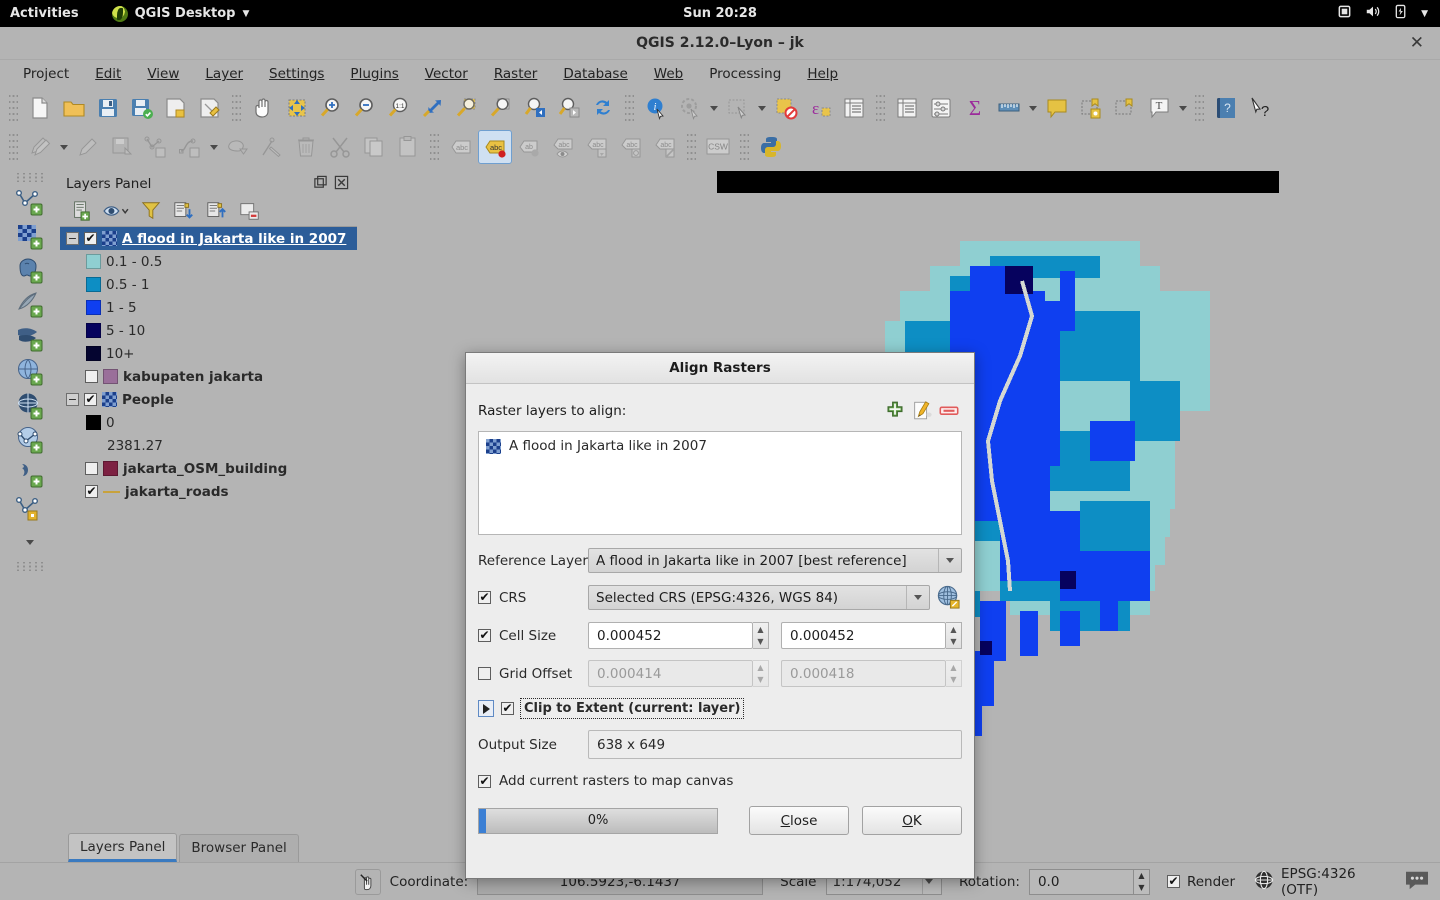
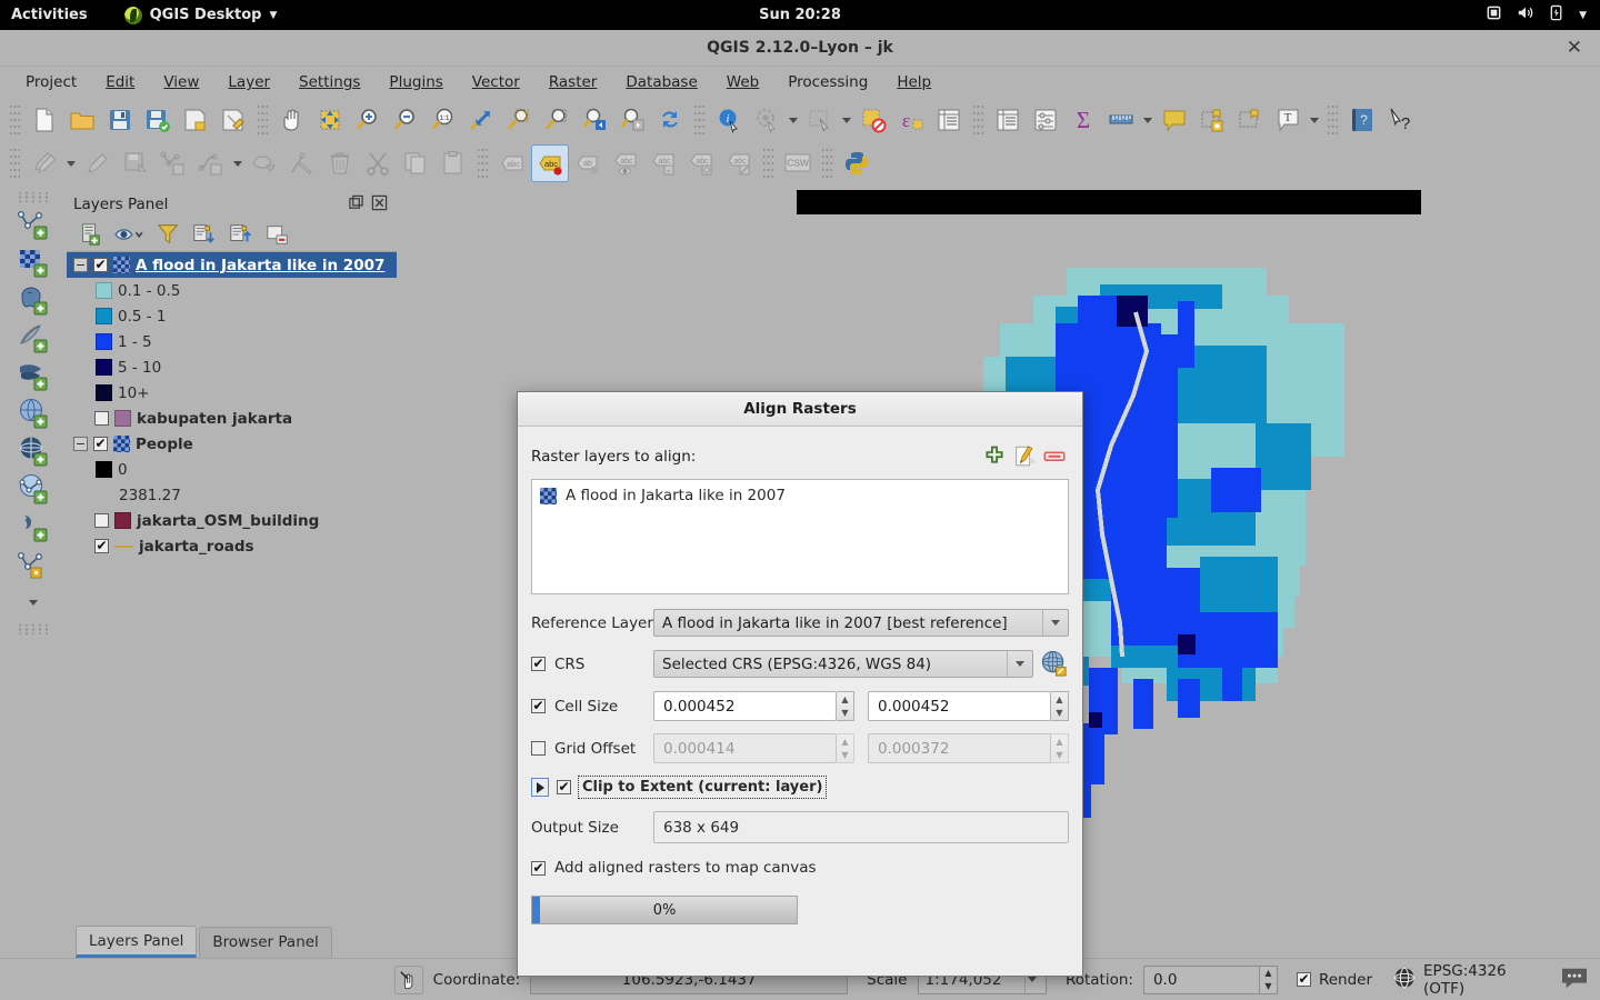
  Activities
  QGIS Desktop
  ▼
  Sun 20:28
  ▼
  QGIS 2.12.0–Lyon – jk
  ✕
  Project
  Edit
  View
  Layer
  Settings
  Plugins
  Vector
  Raster
  Database
  Web
  Processing
  Help
  i
  ε
  Σ
  T
  ?
  ?
  abc
  abc
  CSW
  Layers Panel
  −
  A flood in Jakarta like in 2007
  0.1 - 0.5
  0.5 - 1
  1 - 5
  5 - 10
  10+
  kabupaten jakarta
  −
  People
  0
  2381.27
  jakarta_OSM_building
  jakarta_roads
  Layers Panel
  Browser Panel
  Align Rasters
  Raster layers to align:
  A flood in Jakarta like in 2007
  Reference Layer
  A flood in Jakarta like in 2007 [best reference]
  CRS
  Selected CRS (EPSG:4326, WGS 84)
  Cell Size
  0.000452
  ▲
  ▼
  0.000452
  ▲
  ▼
  Grid Offset
  0.000414
  ▲
  ▼
- 0.000418
+ 0.000372
  ▲
  ▼
  Clip to Extent (current: layer)
  Output Size
  638 x 649
- Add current rasters to map canvas
+ Add aligned rasters to map canvas
  0%
- Close
- OK
  Coordinate:
  106.5923,-6.1437
  Scale
  1:174,052
  Rotation:
  0.0
  ▲
  ▼
  Render
  EPSG:4326 (OTF)
